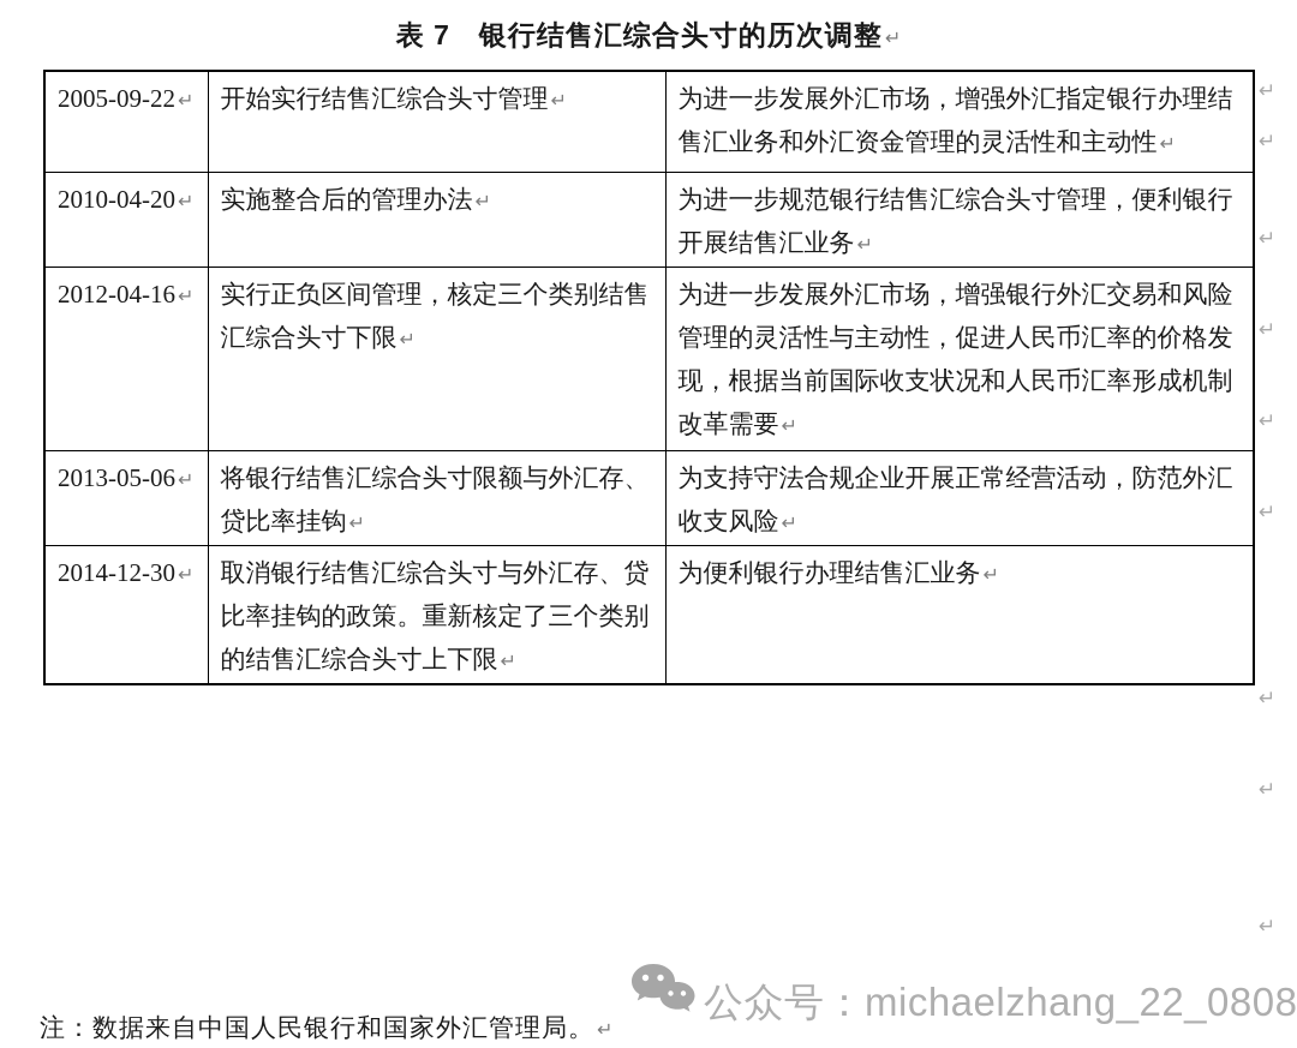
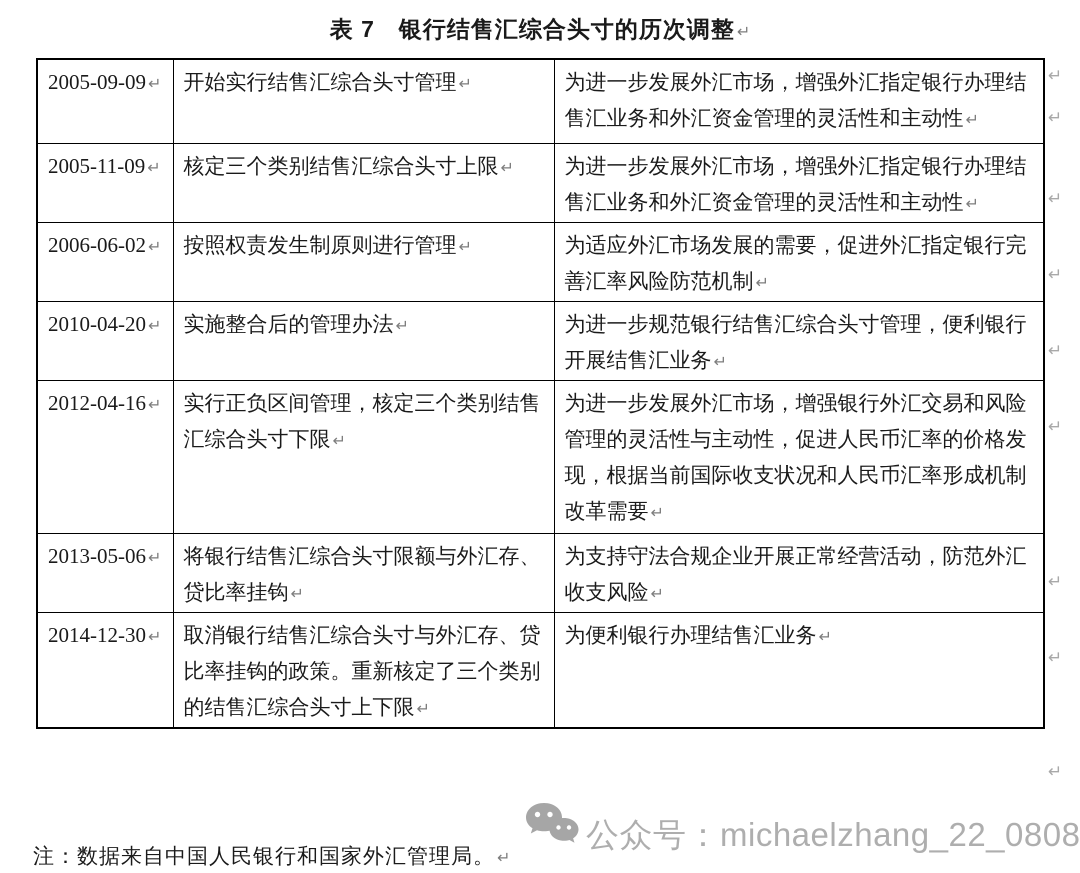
  表 7 银行结售汇综合头寸的历次调整↵
- 2005-09-22↵	开始实行结售汇综合头寸管理↵	为进一步发展外汇市场，增强外汇指定银行办理结售汇业务和外汇资金管理的灵活性和主动性↵
+ 2005-09-09↵	开始实行结售汇综合头寸管理↵	为进一步发展外汇市场，增强外汇指定银行办理结售汇业务和外汇资金管理的灵活性和主动性↵
+ 2005-11-09↵	核定三个类别结售汇综合头寸上限↵	为进一步发展外汇市场，增强外汇指定银行办理结售汇业务和外汇资金管理的灵活性和主动性↵
+ 2006-06-02↵	按照权责发生制原则进行管理↵	为适应外汇市场发展的需要，促进外汇指定银行完善汇率风险防范机制↵
  2010-04-20↵	实施整合后的管理办法↵	为进一步规范银行结售汇综合头寸管理，便利银行开展结售汇业务↵
  2012-04-16↵	实行正负区间管理，核定三个类别结售汇综合头寸下限↵	为进一步发展外汇市场，增强银行外汇交易和风险管理的灵活性与主动性，促进人民币汇率的价格发现，根据当前国际收支状况和人民币汇率形成机制改革需要↵
  2013-05-06↵	将银行结售汇综合头寸限额与外汇存、贷比率挂钩↵	为支持守法合规企业开展正常经营活动，防范外汇收支风险↵
  2014-12-30↵	取消银行结售汇综合头寸与外汇存、贷比率挂钩的政策。重新核定了三个类别的结售汇综合头寸上下限↵	为便利银行办理结售汇业务↵
  ↵
  ↵
  ↵
  ↵
  ↵
  ↵
  ↵
  ↵
  ↵
  注：数据来自中国人民银行和国家外汇管理局。↵
  公众号：michaelzhang_22_0808
